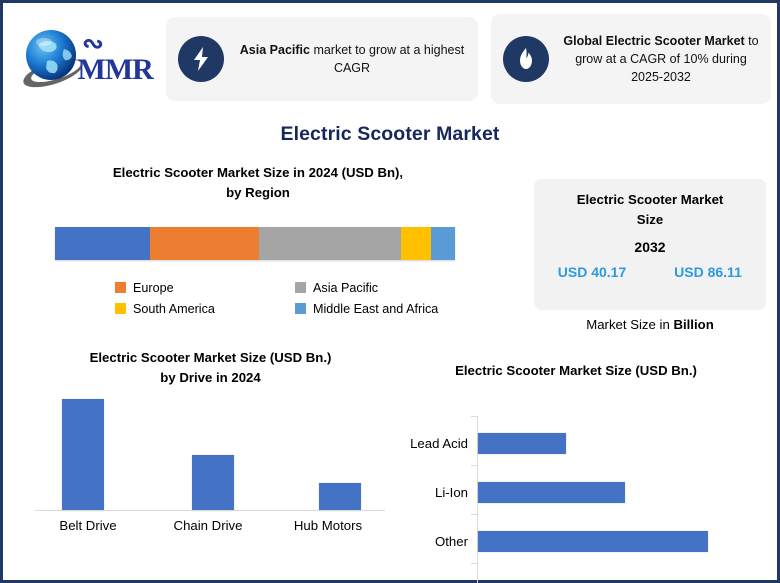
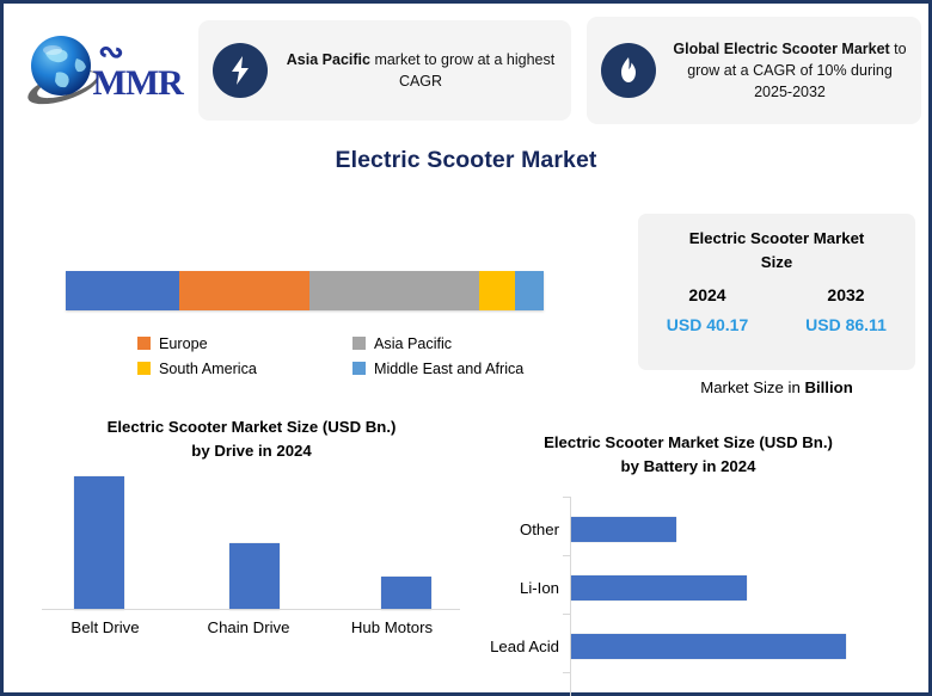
  MMR
  Asia Pacific market to grow at a highest CAGR
  Global Electric Scooter Market to grow at a CAGR of 10% during 2025-2032
  Electric Scooter Market
- Electric Scooter Market Size in 2024 (USD Bn),
- by Region
  Europe
  Asia Pacific
  South America
  Middle East and Africa
  Electric Scooter Market
  Size
+ 2024
  2032
  USD 40.17
  USD 86.11
  Market Size in Billion
  Electric Scooter Market Size (USD Bn.)
  by Drive in 2024
  Belt Drive
  Chain Drive
  Hub Motors
  Electric Scooter Market Size (USD Bn.)
+ by Battery in 2024
- Lead Acid
+ Other
  Li-Ion
- Other
+ Lead Acid
